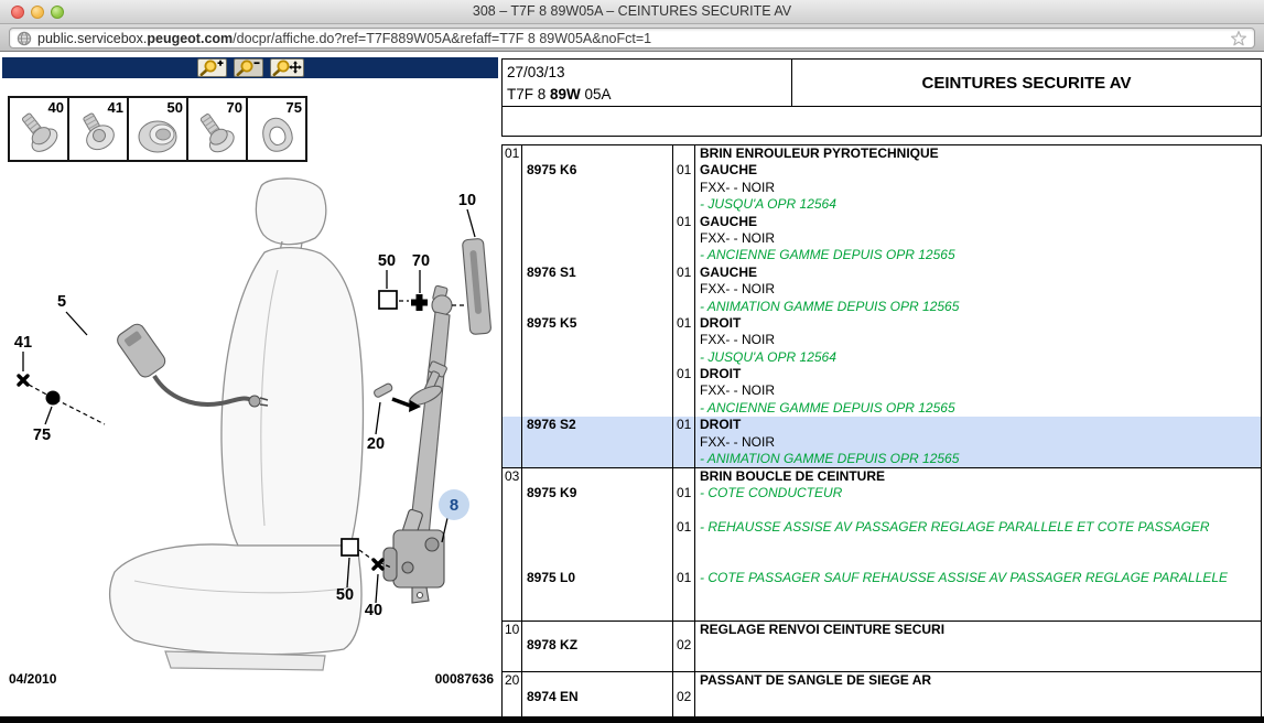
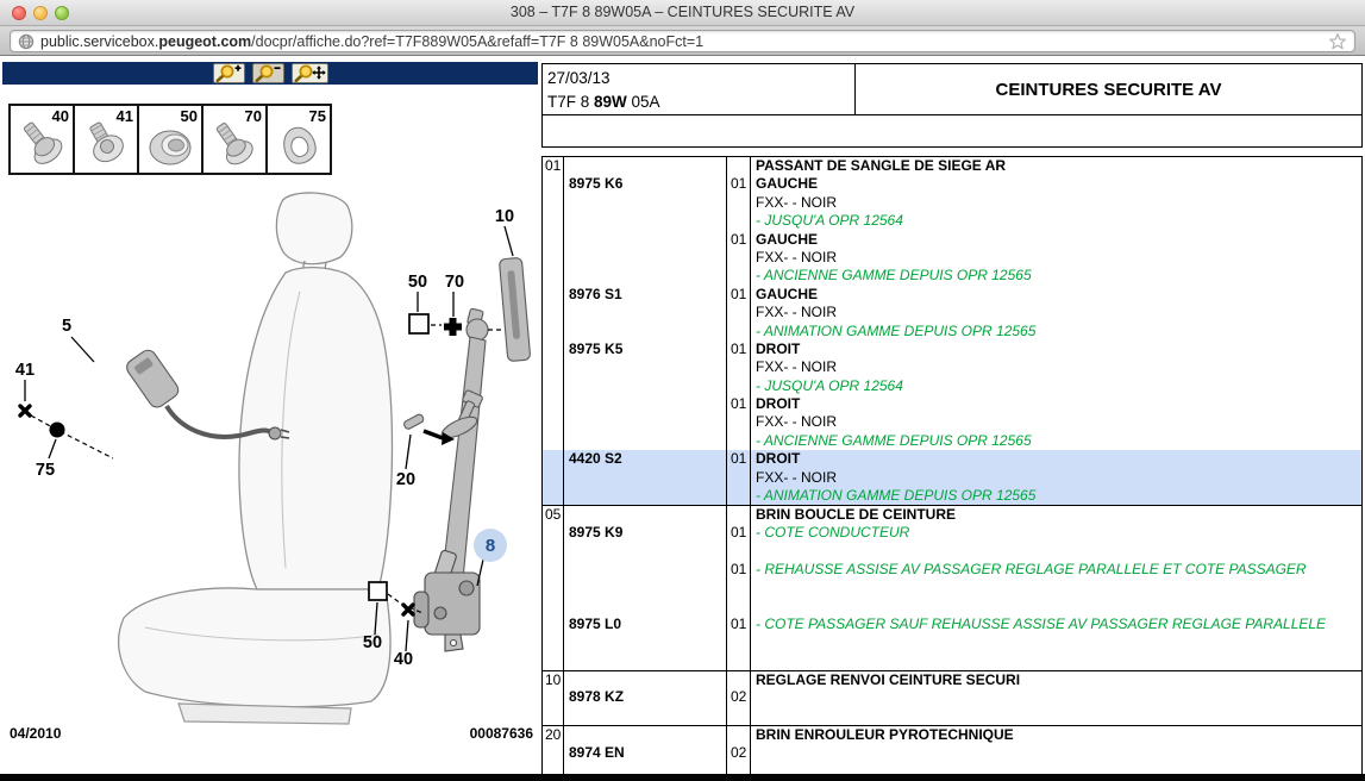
  308 – T7F 8 89W05A – CEINTURES SECURITE AV
  public.servicebox.
  peugeot.com
  /docpr/affiche.do?ref=T7F889W05A&refaff=T7F 8 89W05A&noFct=1
  40
  41
  50
  70
  75
  5
  41
  75
  20
  50
  70
  10
  50
  40
  8
  04/2010
  00087636
  27/03/13
  T7F 8 89W 05A
  CEINTURES SECURITE AV
  01
- BRIN ENROULEUR PYROTECHNIQUE
+ PASSANT DE SANGLE DE SIEGE AR
  8975 K6
  01
  GAUCHE
  FXX- - NOIR
  - JUSQU'A OPR 12564
  01
  GAUCHE
  FXX- - NOIR
  - ANCIENNE GAMME DEPUIS OPR 12565
  8976 S1
  01
  GAUCHE
  FXX- - NOIR
  - ANIMATION GAMME DEPUIS OPR 12565
  8975 K5
  01
  DROIT
  FXX- - NOIR
  - JUSQU'A OPR 12564
  01
  DROIT
  FXX- - NOIR
  - ANCIENNE GAMME DEPUIS OPR 12565
- 8976 S2
+ 4420 S2
  01
  DROIT
  FXX- - NOIR
  - ANIMATION GAMME DEPUIS OPR 12565
- 03
+ 05
  BRIN BOUCLE DE CEINTURE
  8975 K9
  01
  - COTE CONDUCTEUR
  01
  - REHAUSSE ASSISE AV PASSAGER REGLAGE PARALLELE ET COTE PASSAGER
  8975 L0
  01
  - COTE PASSAGER SAUF REHAUSSE ASSISE AV PASSAGER REGLAGE PARALLELE
  10
  REGLAGE RENVOI CEINTURE SECURI
  8978 KZ
  02
  20
- PASSANT DE SANGLE DE SIEGE AR
+ BRIN ENROULEUR PYROTECHNIQUE
  8974 EN
  02
